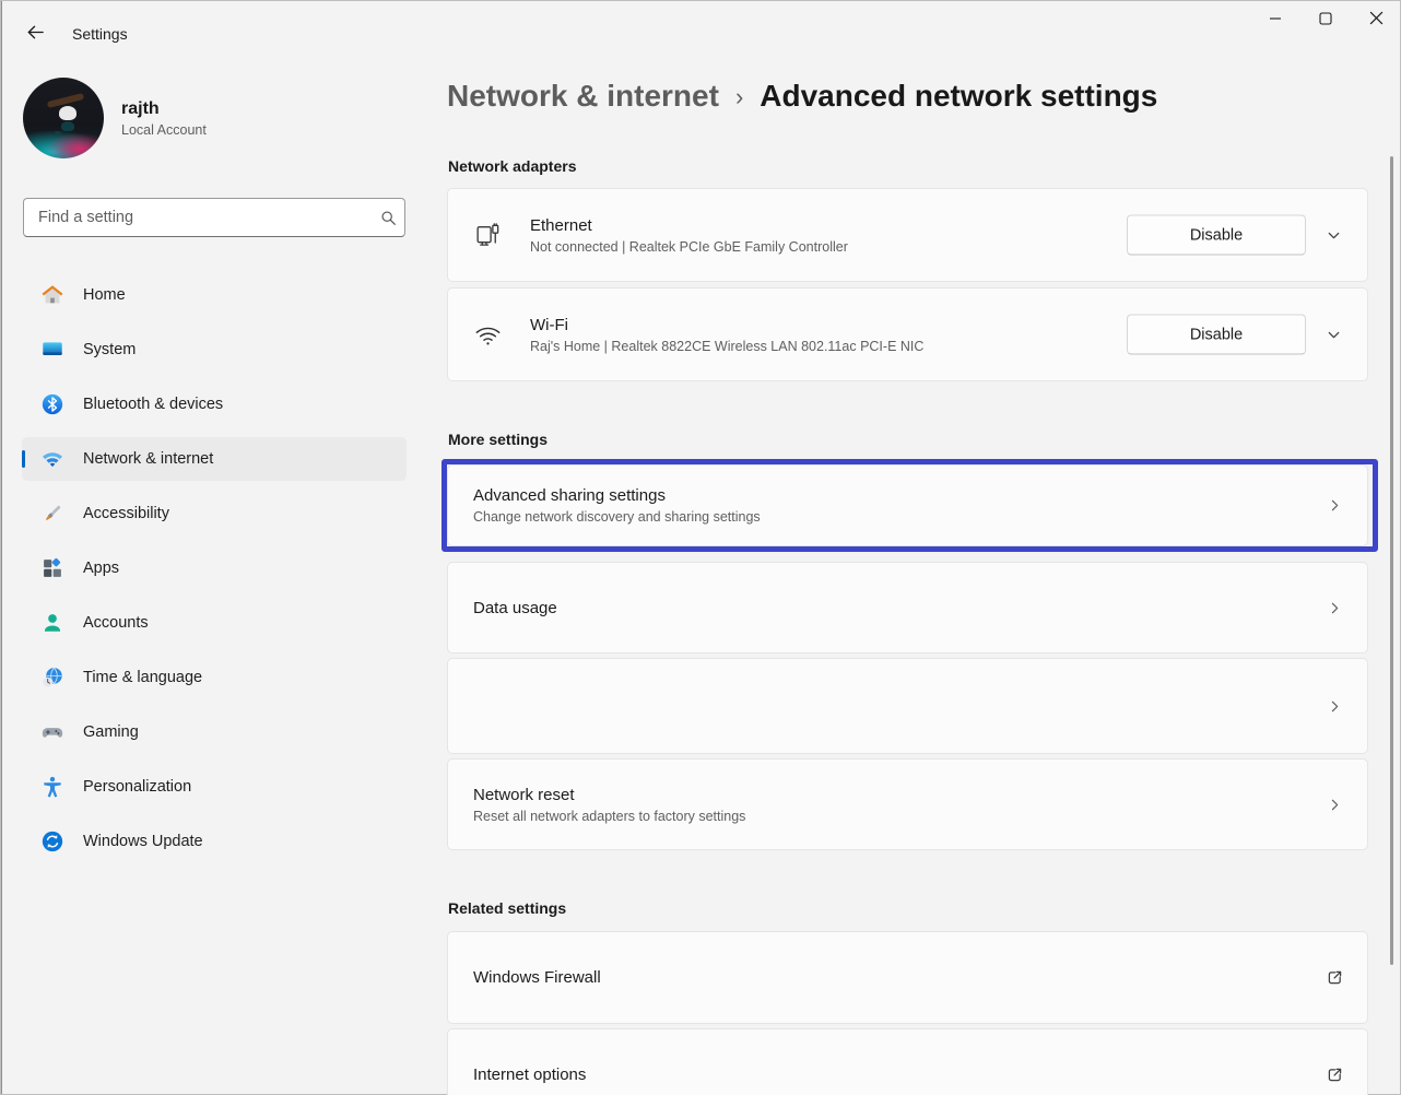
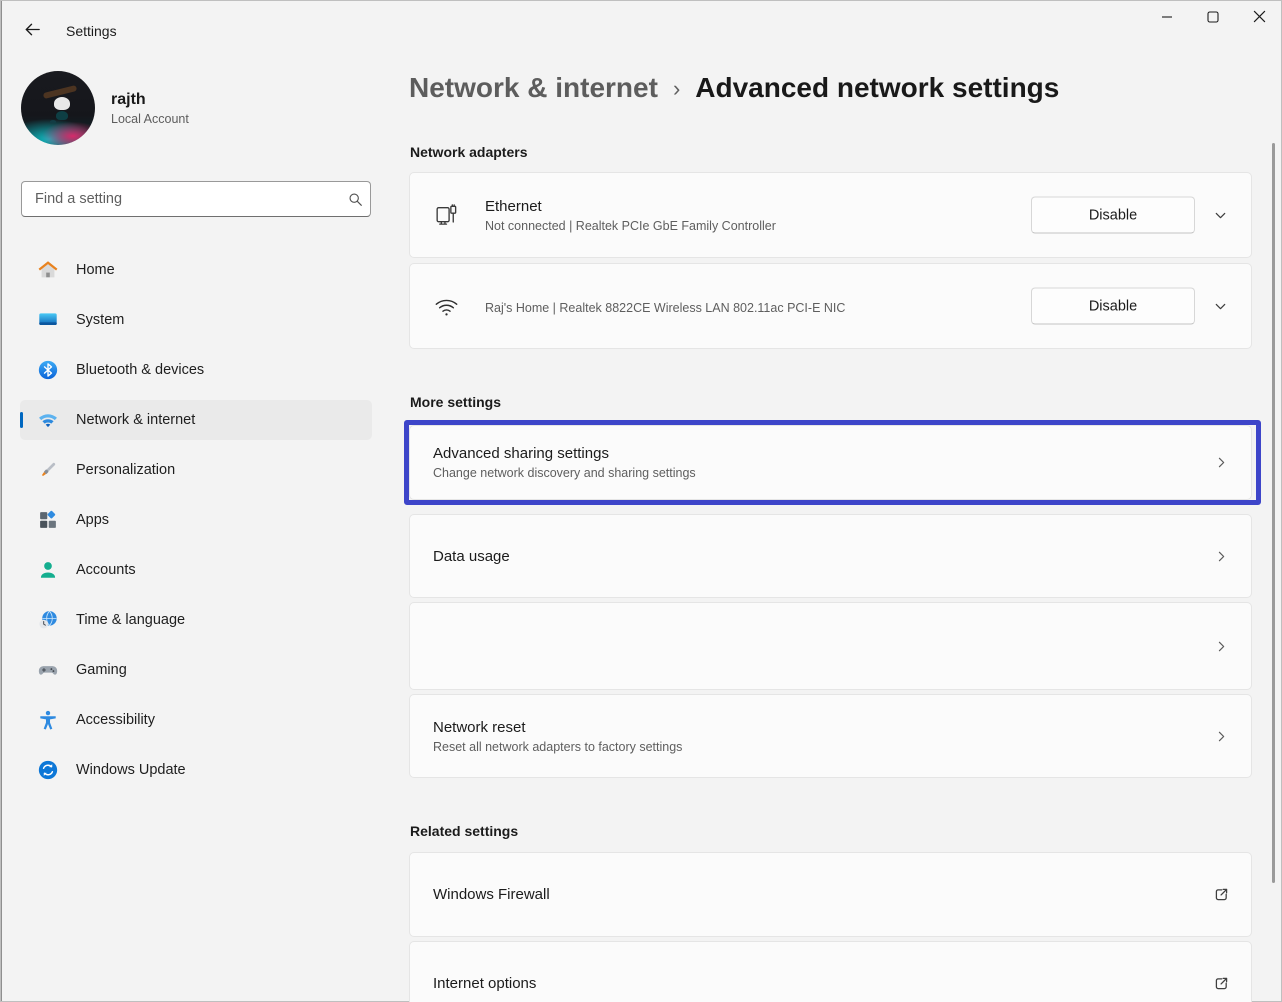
  Settings
  rajth
  Local Account
  Find a setting
  Home
  System
  Bluetooth & devices
  Network & internet
- Accessibility
+ Personalization
  Apps
  Accounts
  Time & language
  Gaming
- Personalization
+ Accessibility
  Windows Update
  Network & internet
  ›
  Advanced network settings
  Network adapters
  Ethernet
  Not connected | Realtek PCIe GbE Family Controller
  Disable
- Wi-Fi
  Raj's Home | Realtek 8822CE Wireless LAN 802.11ac PCI-E NIC
  Disable
  More settings
  Advanced sharing settings
  Change network discovery and sharing settings
  Data usage
  Network reset
  Reset all network adapters to factory settings
  Related settings
  Windows Firewall
  Internet options
